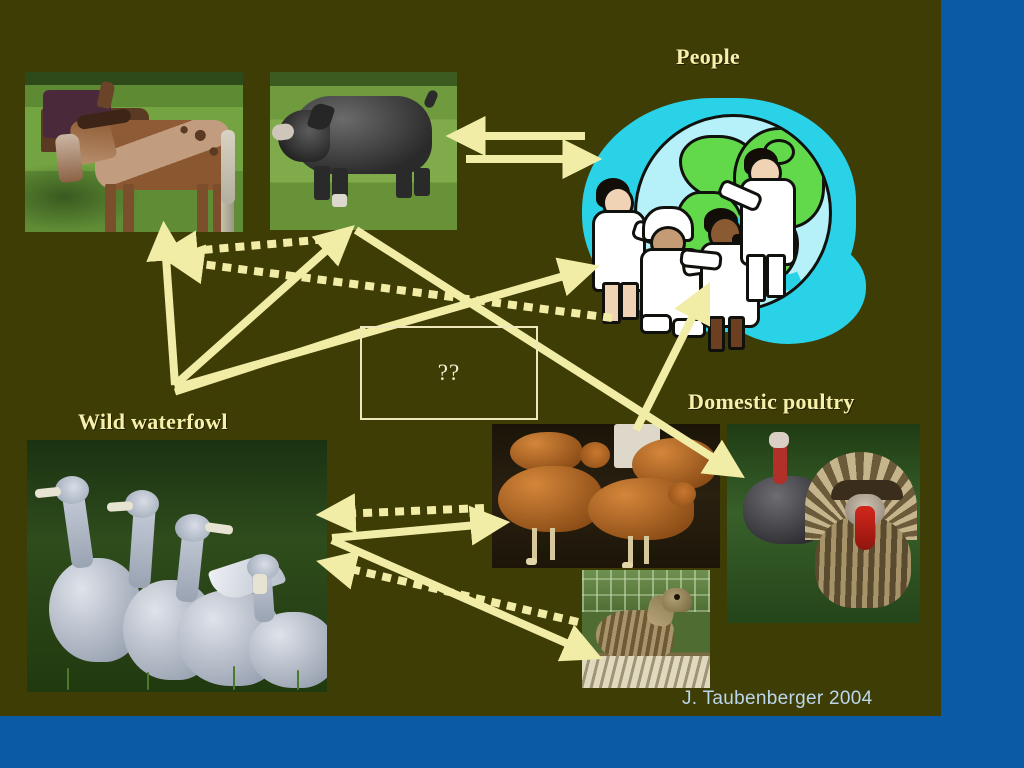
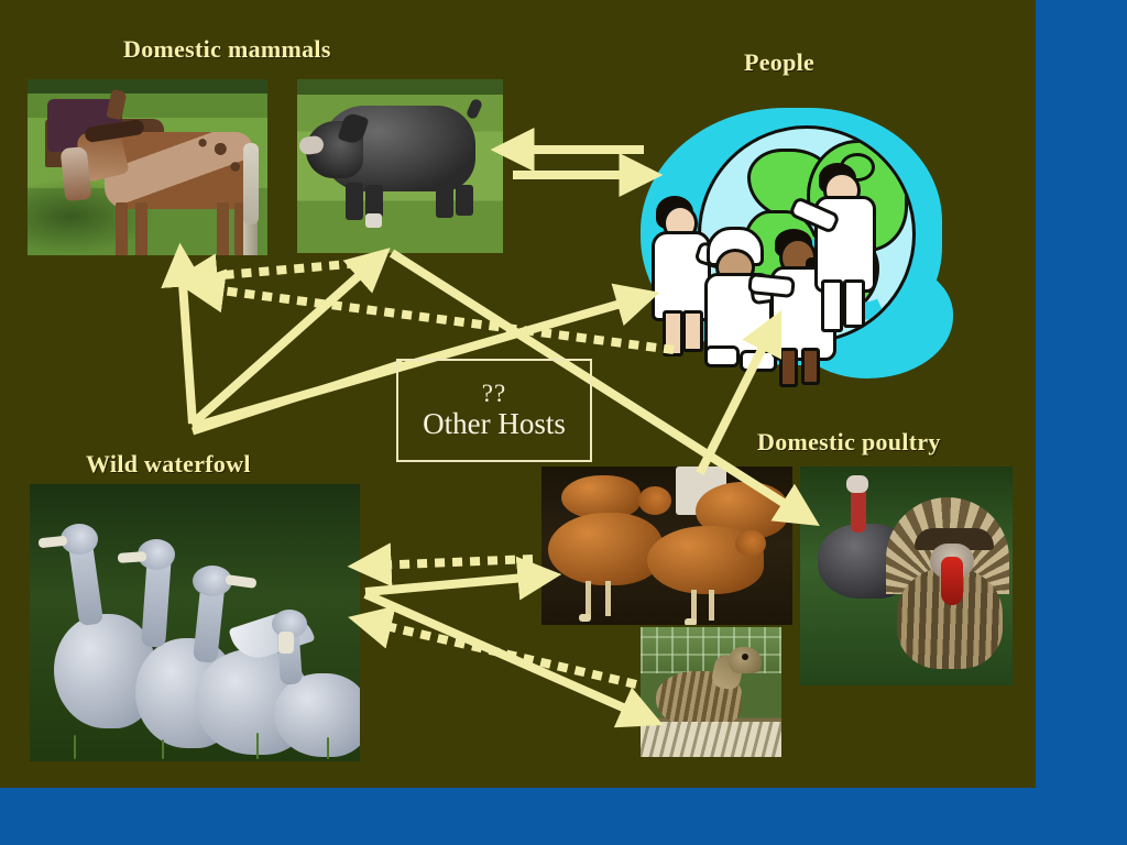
  ??
+ Other Hosts
+ Domestic mammals
  People
  Domestic poultry
  Wild waterfowl
- J. Taubenberger 2004
